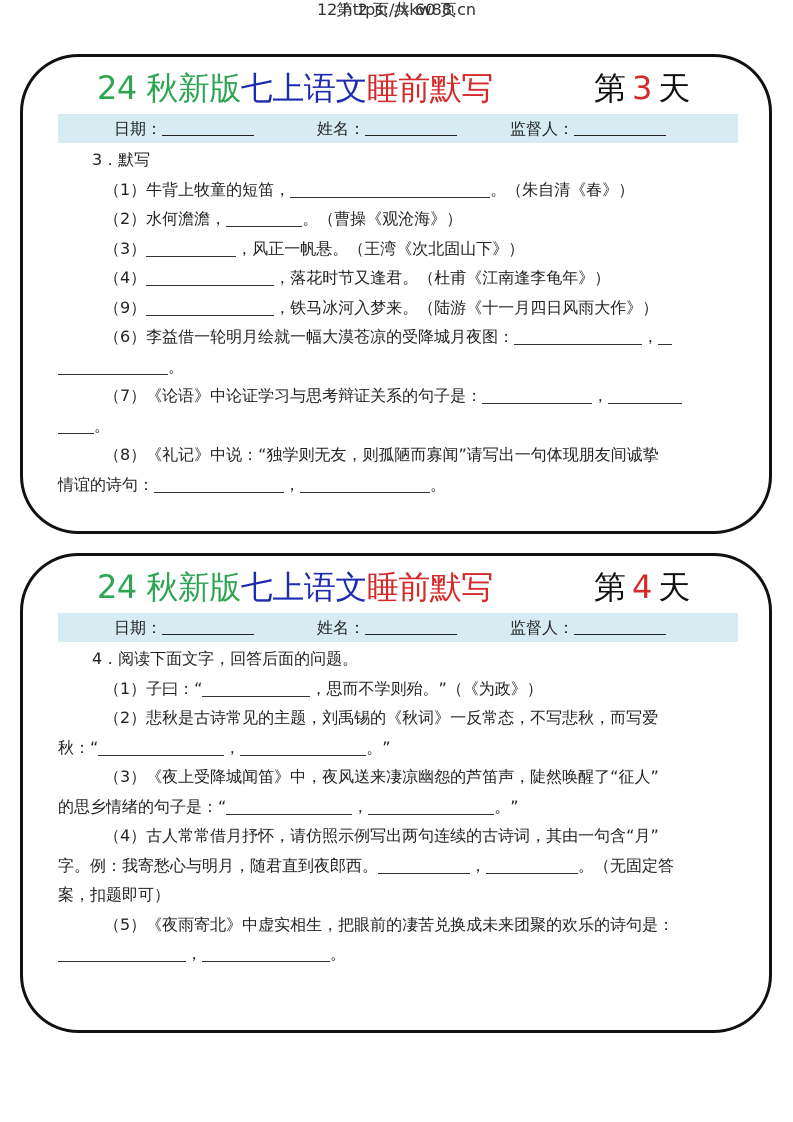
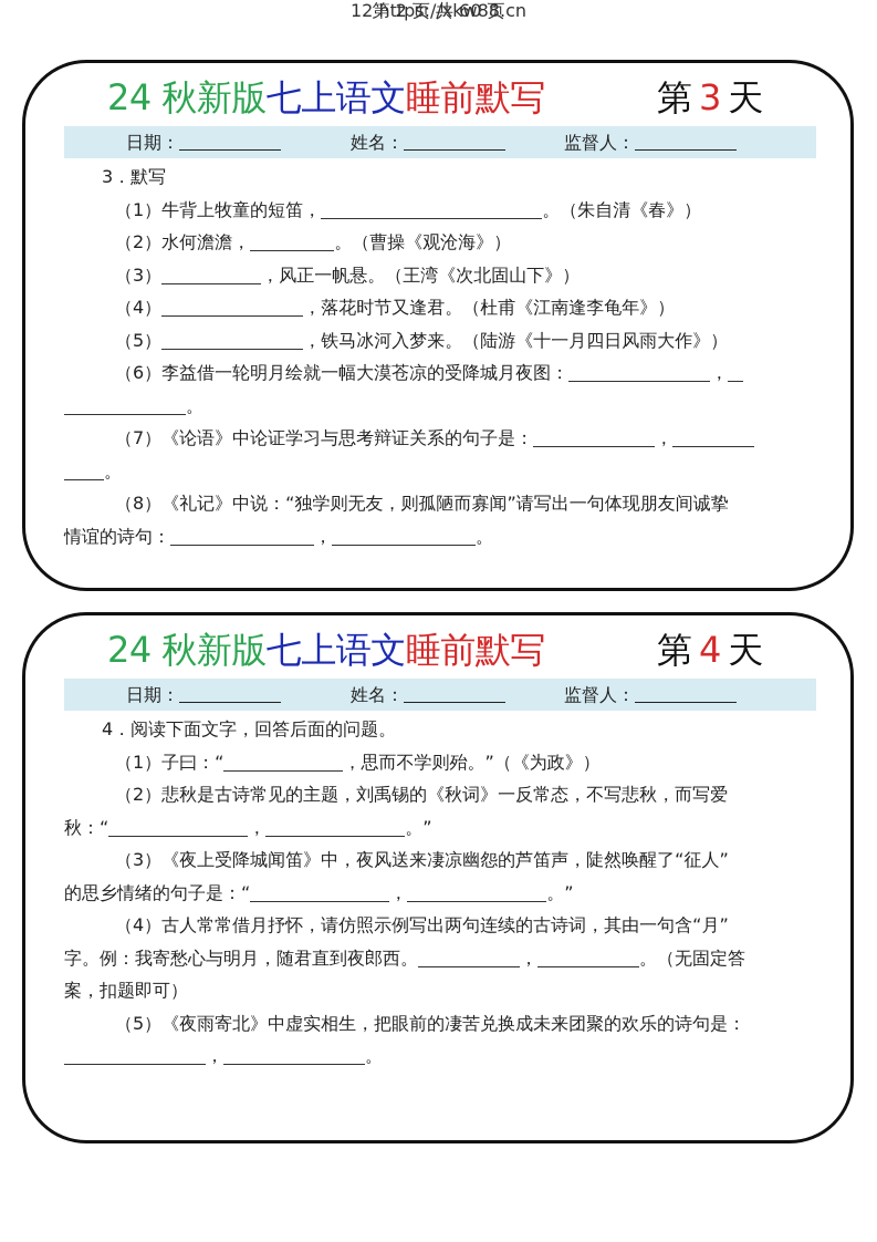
  24 秋新版七上语文睡前默写
  第 3 天
  日期：
  姓名：
  监督人：
  3．默写
  （1）牛背上牧童的短笛， 。（朱自清《春》）
  （2）水何澹澹， 。（曹操《观沧海》）
  （3） ，风正一帆悬。（王湾《次北固山下》）
  （4） ，落花时节又逢君。（杜甫《江南逢李龟年》）
- （9） ，铁马冰河入梦来。（陆游《十一月四日风雨大作》）
+ （5） ，铁马冰河入梦来。（陆游《十一月四日风雨大作》）
  （6）李益借一轮明月绘就一幅大漠苍凉的受降城月夜图： ，
  。
  （7）《论语》中论证学习与思考辩证关系的句子是： ，
  。
  （8）《礼记》中说：“独学则无友，则孤陋而寡闻”请写出一句体现朋友间诚挚
  情谊的诗句： ， 。
  24 秋新版七上语文睡前默写
  第 4 天
  日期：
  姓名：
  监督人：
  4．阅读下面文字，回答后面的问题。
  （1）子曰：“ ，思而不学则殆。”（《为政》）
  （2）悲秋是古诗常见的主题，刘禹锡的《秋词》一反常态，不写悲秋，而写爱
  秋：“ ， 。”
  （3）《夜上受降城闻笛》中，夜风送来凄凉幽怨的芦笛声，陡然唤醒了“征人”
  的思乡情绪的句子是：“ ， 。”
  （4）古人常常借月抒怀，请仿照示例写出两句连续的古诗词，其由一句含“月”
  字。例：我寄愁心与明月，随君直到夜郎西。 ， 。（无固定答
  案，扣题即可）
  （5）《夜雨寄北》中虚实相生，把眼前的凄苦兑换成未来团聚的欢乐的诗句是：
  ， 。
  第 2 页 共 60 页
  12 https://xkw88.cn
